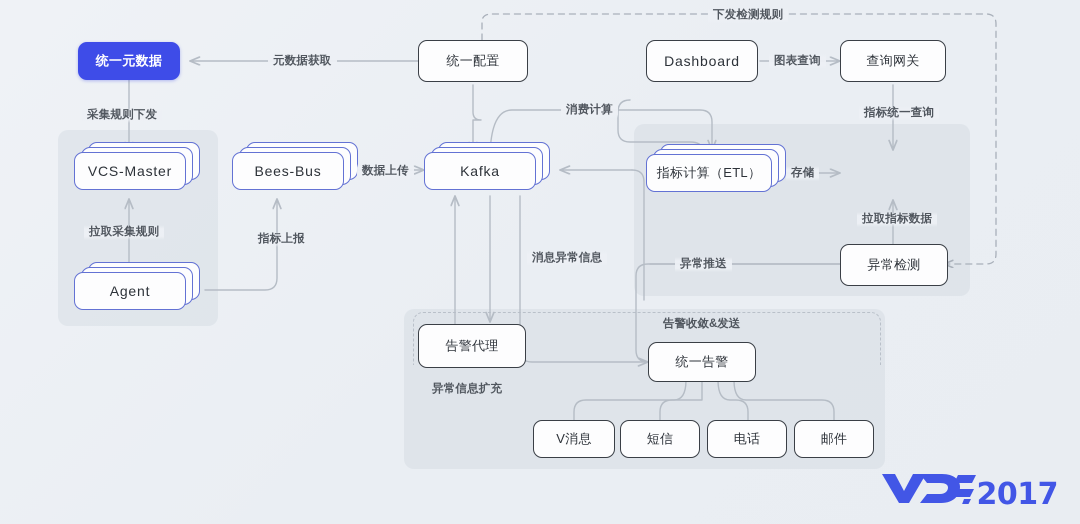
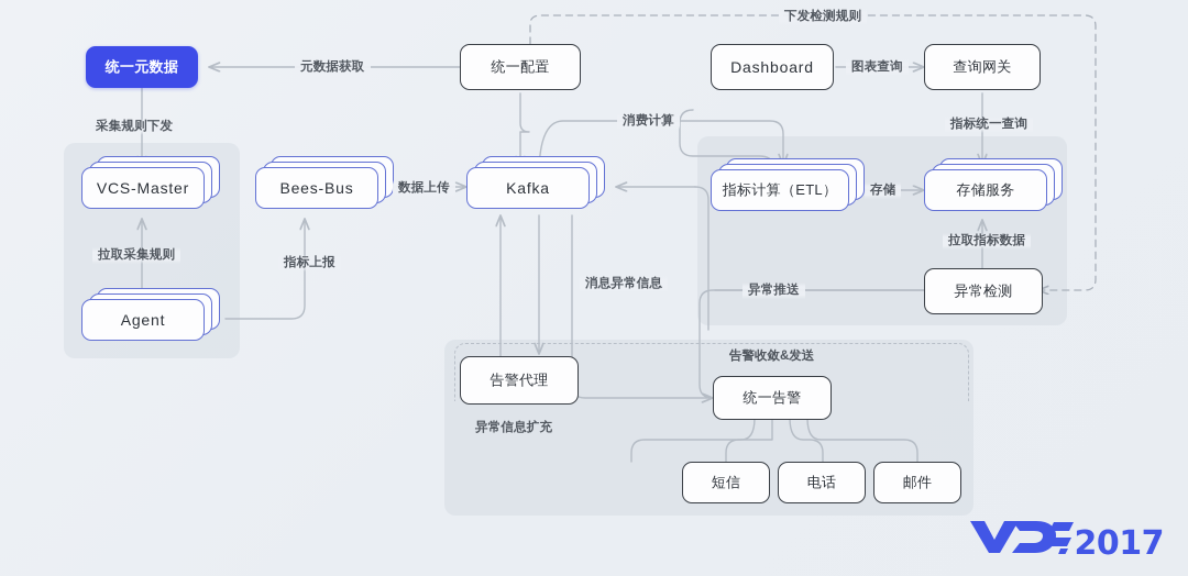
  告警收敛&发送
  元数据获取
  采集规则下发
  拉取采集规则
  指标上报
  数据上传
  消费计算
  图表查询
  指标统一查询
  存储
  拉取指标数据
  异常推送
  消息异常信息
  异常信息扩充
  下发检测规则
  统一元数据
  统一配置
  Dashboard
  查询网关
  VCS-Master
  Bees-Bus
  Kafka
  指标计算（ETL）
+ 存储服务
  Agent
  异常检测
  告警代理
  统一告警
- V消息
  短信
  电话
  邮件
  2017
